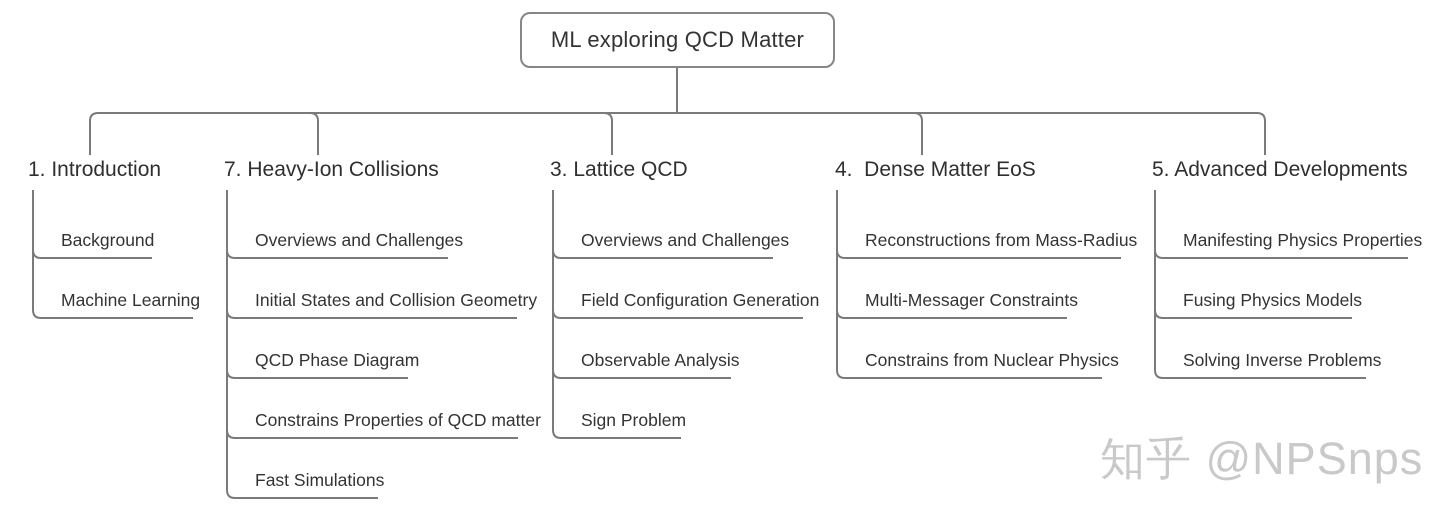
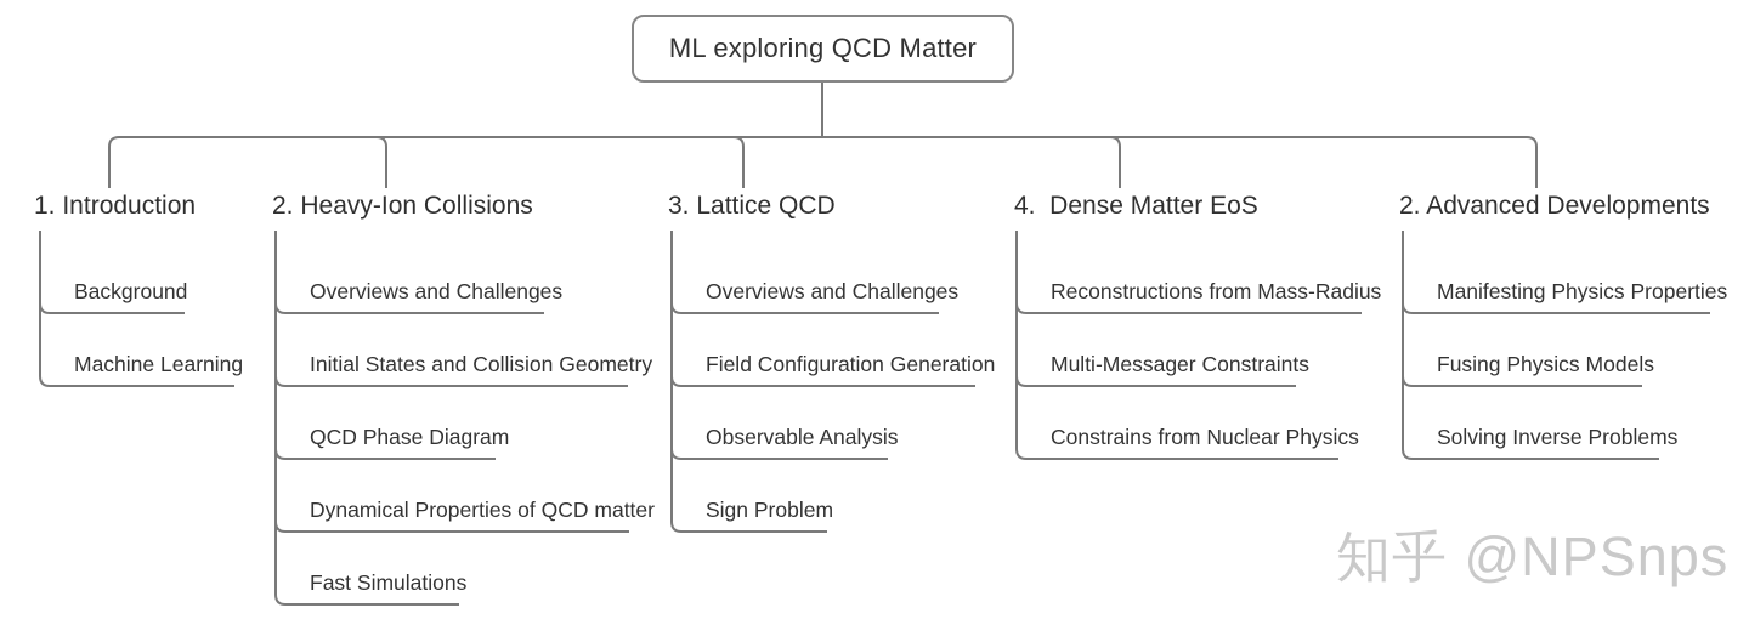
  ML exploring QCD Matter
  1. Introduction
- 7. Heavy-Ion Collisions
+ 2. Heavy-Ion Collisions
  3. Lattice QCD
  4. Dense Matter EoS
- 5. Advanced Developments
+ 2. Advanced Developments
  Background
  Machine Learning
  Overviews and Challenges
  Initial States and Collision Geometry
  QCD Phase Diagram
- Constrains Properties of QCD matter
+ Dynamical Properties of QCD matter
  Fast Simulations
  Overviews and Challenges
  Field Configuration Generation
  Observable Analysis
  Sign Problem
  Reconstructions from Mass-Radius
  Multi-Messager Constraints
  Constrains from Nuclear Physics
  Manifesting Physics Properties
  Fusing Physics Models
  Solving Inverse Problems
  知乎 @NPSnps
